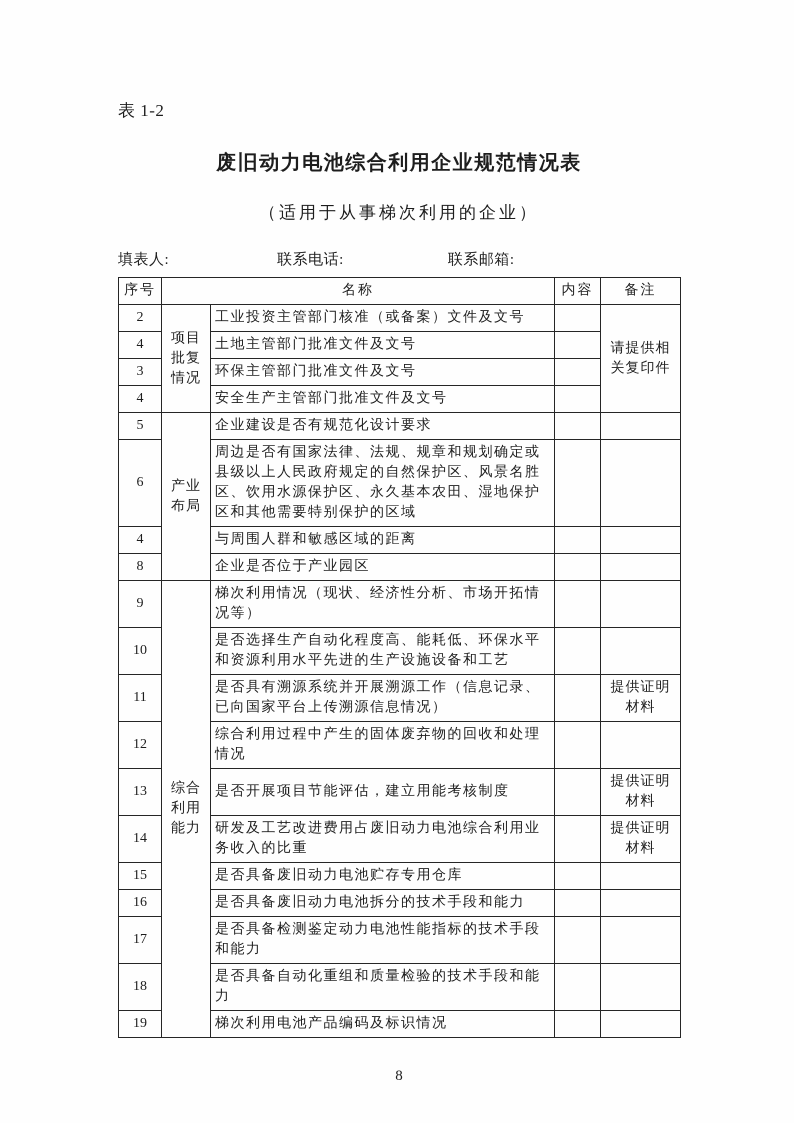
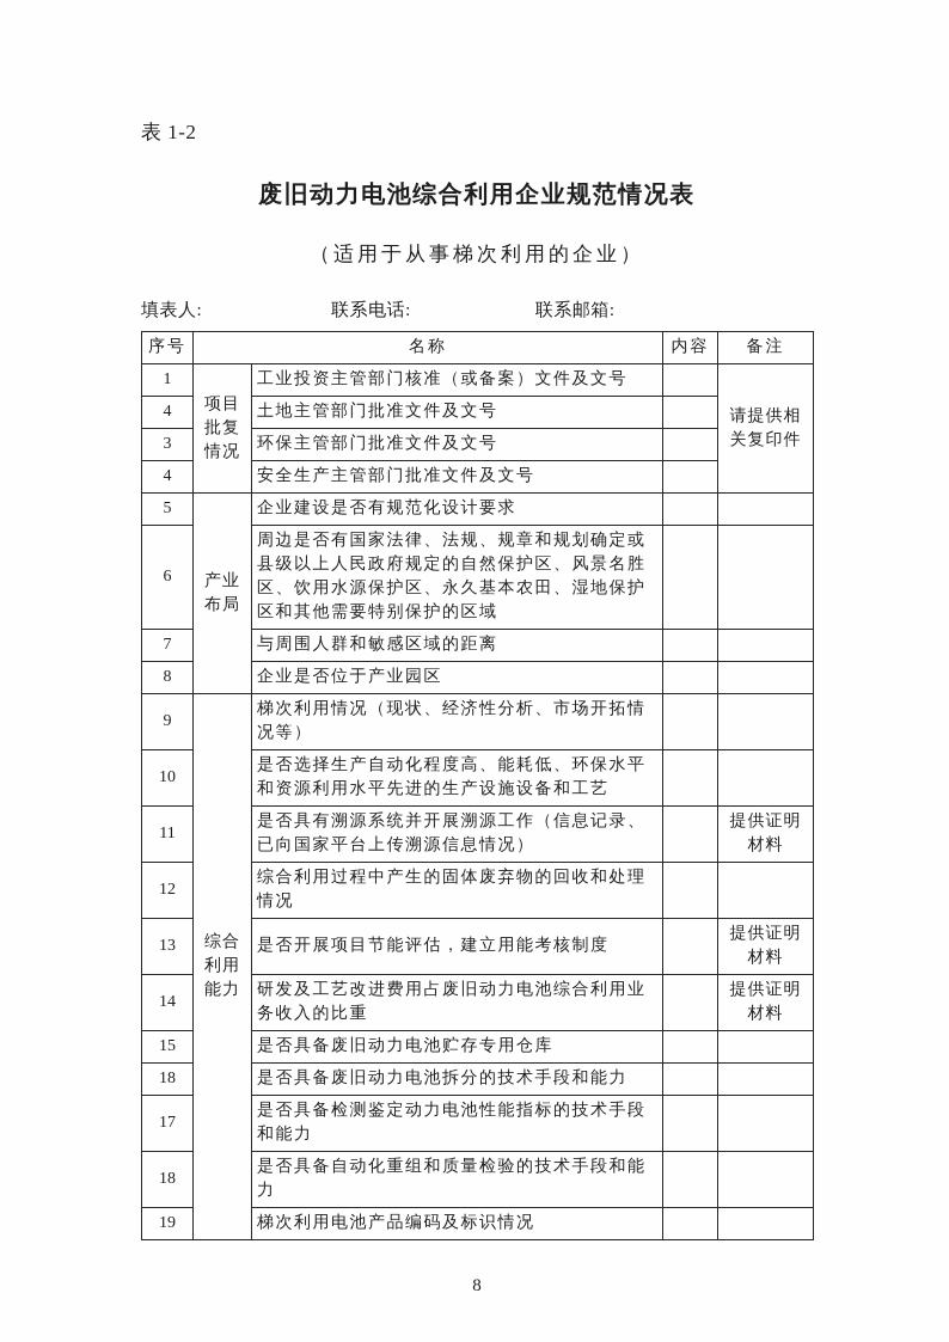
  表 1-2
  废旧动力电池综合利用企业规范情况表
  （适用于从事梯次利用的企业）
  填表人:
  联系电话:
  联系邮箱:
  序号	名称	内容	备注
- 2	项目批复情况	工业投资主管部门核准（或备案）文件及文号		请提供相关复印件
+ 1	项目批复情况	工业投资主管部门核准（或备案）文件及文号		请提供相关复印件
  4	土地主管部门批准文件及文号
  3	环保主管部门批准文件及文号
  4	安全生产主管部门批准文件及文号
  5	产业布局	企业建设是否有规范化设计要求
  6	周边是否有国家法律、法规、规章和规划确定或县级以上人民政府规定的自然保护区、风景名胜区、饮用水源保护区、永久基本农田、湿地保护区和其他需要特别保护的区域
- 4	与周围人群和敏感区域的距离
+ 7	与周围人群和敏感区域的距离
  8	企业是否位于产业园区
  9	综合利用能力	梯次利用情况（现状、经济性分析、市场开拓情况等）
  10	是否选择生产自动化程度高、能耗低、环保水平和资源利用水平先进的生产设施设备和工艺
  11	是否具有溯源系统并开展溯源工作（信息记录、已向国家平台上传溯源信息情况）		提供证明材料
  12	综合利用过程中产生的固体废弃物的回收和处理情况
  13	是否开展项目节能评估，建立用能考核制度		提供证明材料
  14	研发及工艺改进费用占废旧动力电池综合利用业务收入的比重		提供证明材料
  15	是否具备废旧动力电池贮存专用仓库
- 16	是否具备废旧动力电池拆分的技术手段和能力
+ 18	是否具备废旧动力电池拆分的技术手段和能力
  17	是否具备检测鉴定动力电池性能指标的技术手段和能力
  18	是否具备自动化重组和质量检验的技术手段和能力
  19	梯次利用电池产品编码及标识情况
  8
